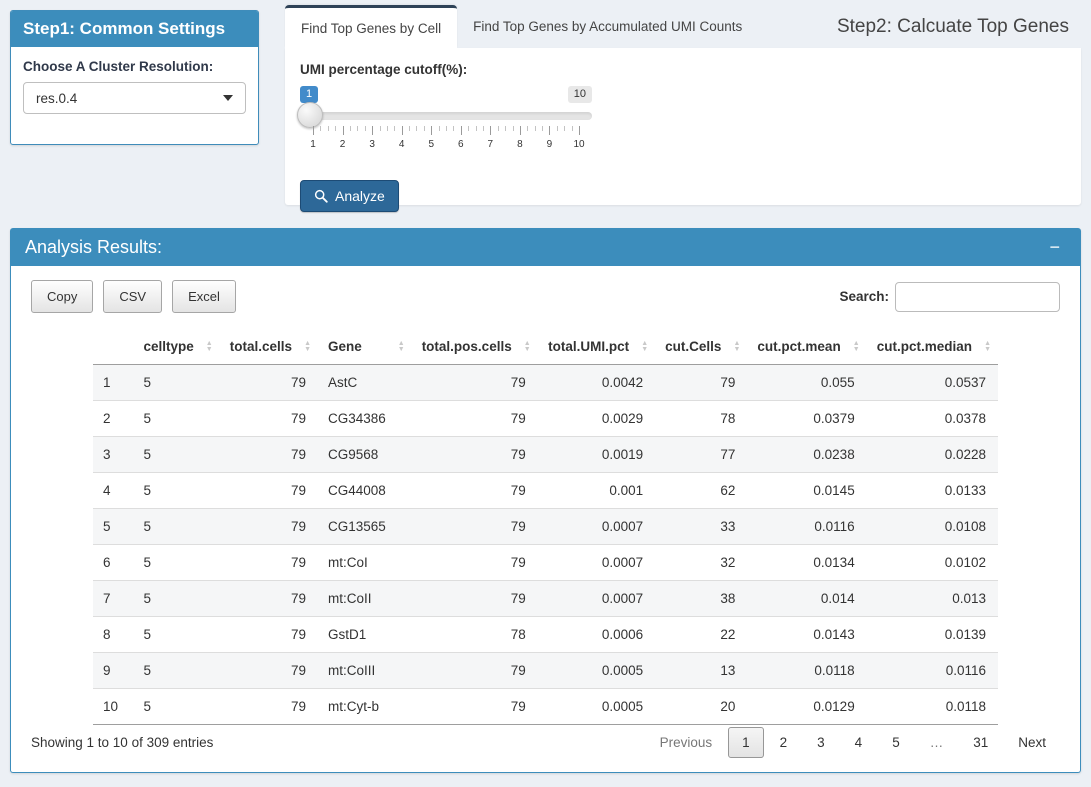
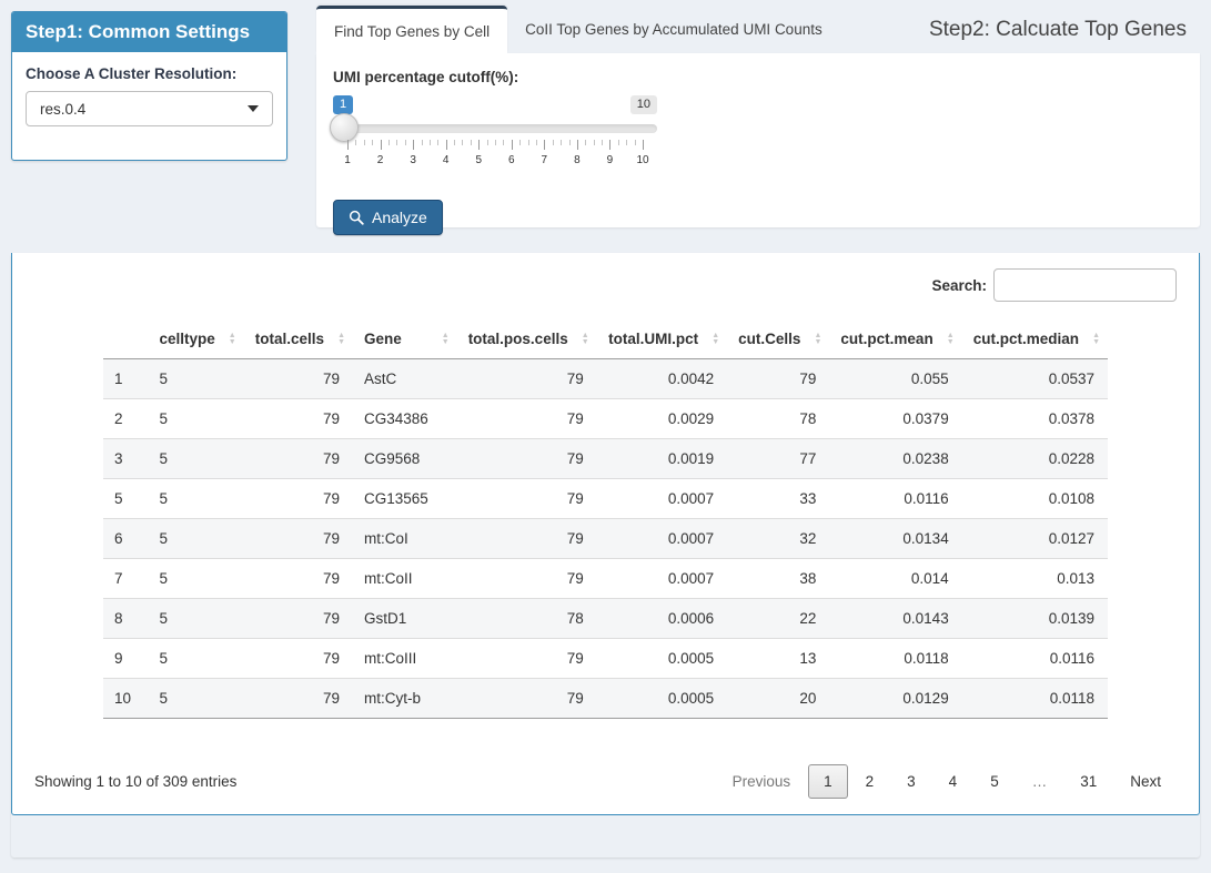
  Step1: Common Settings
  Choose A Cluster Resolution:
  res.0.4
  Find Top Genes by Cell
- Find Top Genes by Accumulated UMI Counts
+ CoII Top Genes by Accumulated UMI Counts
  Step2: Calcuate Top Genes
  UMI percentage cutoff(%):
  1
  10
  1
  2
  3
  4
  5
  6
  7
  8
  9
  10
  Analyze
- Analysis Results:
- −
- Copy CSV Excel
  Search:
  	celltype	total.cells	Gene	total.pos.cells	total.UMI.pct	cut.Cells	cut.pct.mean	cut.pct.median
  1	5	79	AstC	79	0.0042	79	0.055	0.0537
  2	5	79	CG34386	79	0.0029	78	0.0379	0.0378
  3	5	79	CG9568	79	0.0019	77	0.0238	0.0228
- 4	5	79	CG44008	79	0.001	62	0.0145	0.0133
  5	5	79	CG13565	79	0.0007	33	0.0116	0.0108
- 6	5	79	mt:CoI	79	0.0007	32	0.0134	0.0102
+ 6	5	79	mt:CoI	79	0.0007	32	0.0134	0.0127
  7	5	79	mt:CoII	79	0.0007	38	0.014	0.013
  8	5	79	GstD1	78	0.0006	22	0.0143	0.0139
  9	5	79	mt:CoIII	79	0.0005	13	0.0118	0.0116
  10	5	79	mt:Cyt-b	79	0.0005	20	0.0129	0.0118
  Showing 1 to 10 of 309 entries
  Previous
  1
  2
  3
  4
  5
  …
  31
  Next
